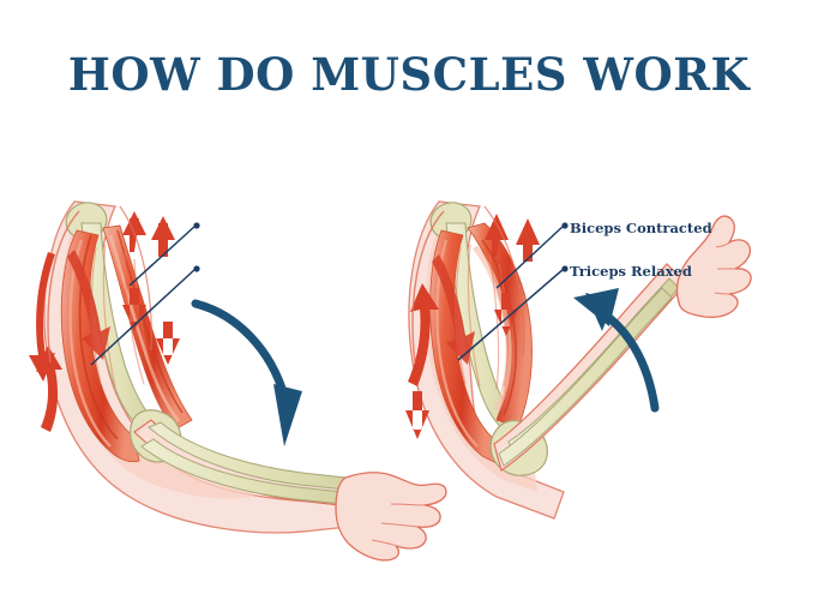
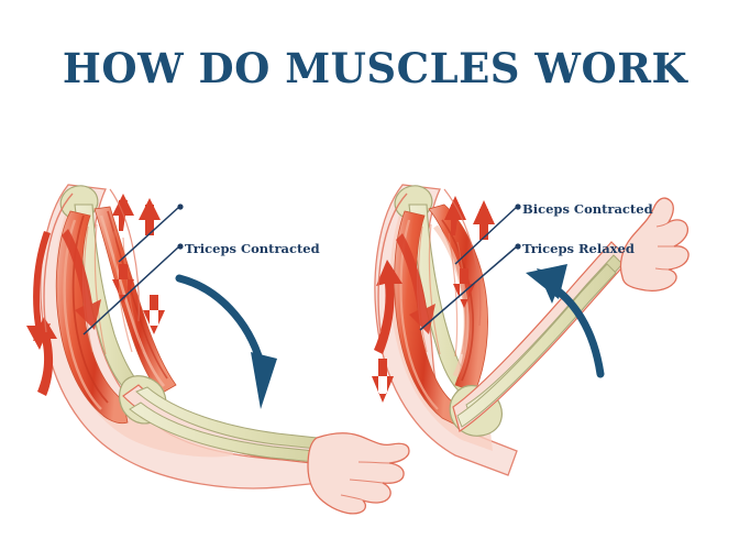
  HOW DO MUSCLES WORK
+ Triceps Contracted
  Biceps Contracted
  Triceps Relaxed
